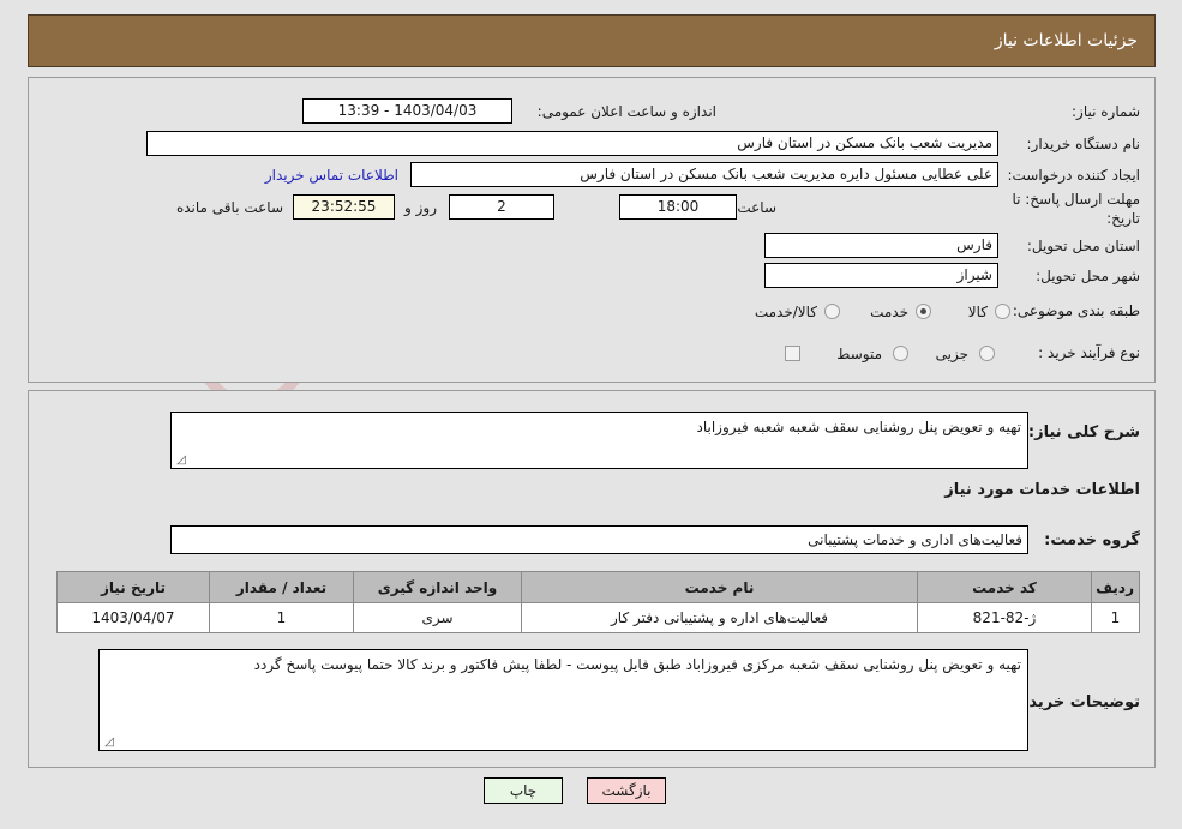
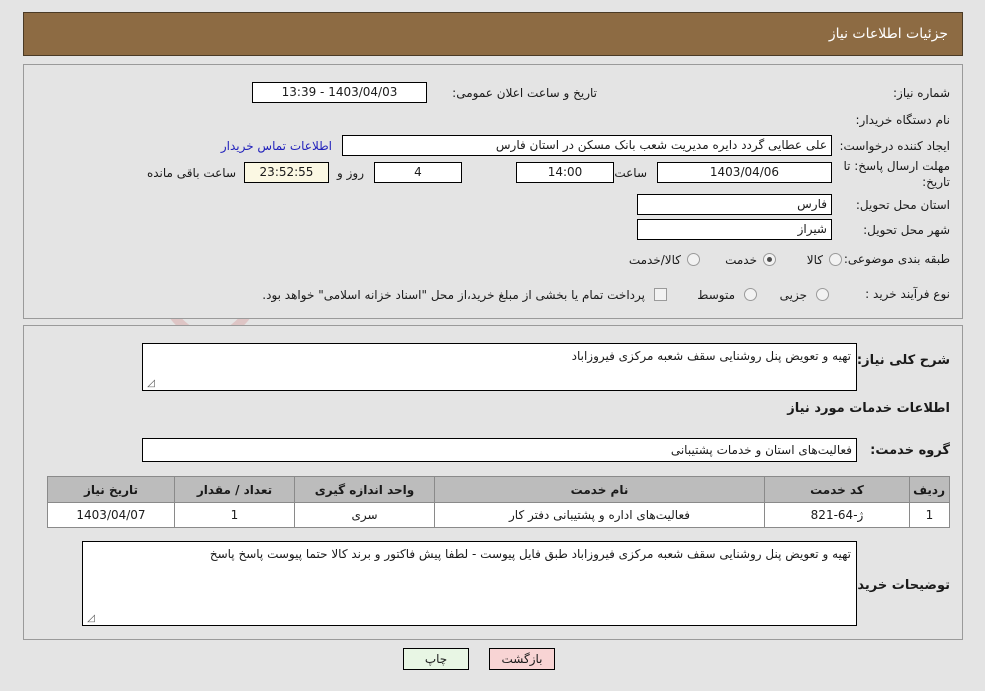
  جزئیات اطلاعات نیاز
  شماره نیاز:
- اندازه و ساعت اعلان عمومی:
+ تاریخ و ساعت اعلان عمومی:
  1403/04/03 - 13:39
  نام دستگاه خریدار:
- مدیریت شعب بانک مسکن در استان فارس
  ایجاد کننده درخواست:
- علی عطایی مسئول دایره مدیریت شعب بانک مسکن در استان فارس
+ علی عطایی گردد دایره مدیریت شعب بانک مسکن در استان فارس
  اطلاعات تماس خریدار
  مهلت ارسال پاسخ: تا
  تاریخ:
+ 1403/04/06
  ساعت
- 18:00
+ 14:00
- 2
+ 4
  روز و
  23:52:55
  ساعت باقی مانده
  استان محل تحویل:
  فارس
  شهر محل تحویل:
  شیراز
  طبقه بندی موضوعی:
  کالا
  خدمت
  کالا/خدمت
  نوع فرآیند خرید :
  جزیی
  متوسط
+ پرداخت تمام یا بخشی از مبلغ خرید،از محل "اسناد خزانه اسلامی" خواهد بود.
  شرح کلی نیاز:
- تهیه و تعویض پنل روشنایی سقف شعبه شعبه فیروزاباد
+ تهیه و تعویض پنل روشنایی سقف شعبه مرکزی فیروزاباد
  ◿
  اطلاعات خدمات مورد نیاز
  گروه خدمت:
- فعالیت‌های اداری و خدمات پشتیبانی
+ فعالیت‌های استان و خدمات پشتیبانی
  ردیف	کد خدمت	نام خدمت	واحد اندازه گیری	تعداد / مقدار	تاریخ نیاز
- 1	ژ-82-821	فعالیت‌های اداره و پشتیبانی دفتر کار	سری	1	1403/04/07
+ 1	ژ-64-821	فعالیت‌های اداره و پشتیبانی دفتر کار	سری	1	1403/04/07
  توضیحات خرید
- تهیه و تعویض پنل روشنایی سقف شعبه مرکزی فیروزاباد طبق فایل پیوست - لطفا پیش فاکتور و برند کالا حتما پیوست پاسخ گردد
+ تهیه و تعویض پنل روشنایی سقف شعبه مرکزی فیروزاباد طبق فایل پیوست - لطفا پیش فاکتور و برند کالا حتما پیوست پاسخ پاسخ
  ◿
  چاپ
  بازگشت
